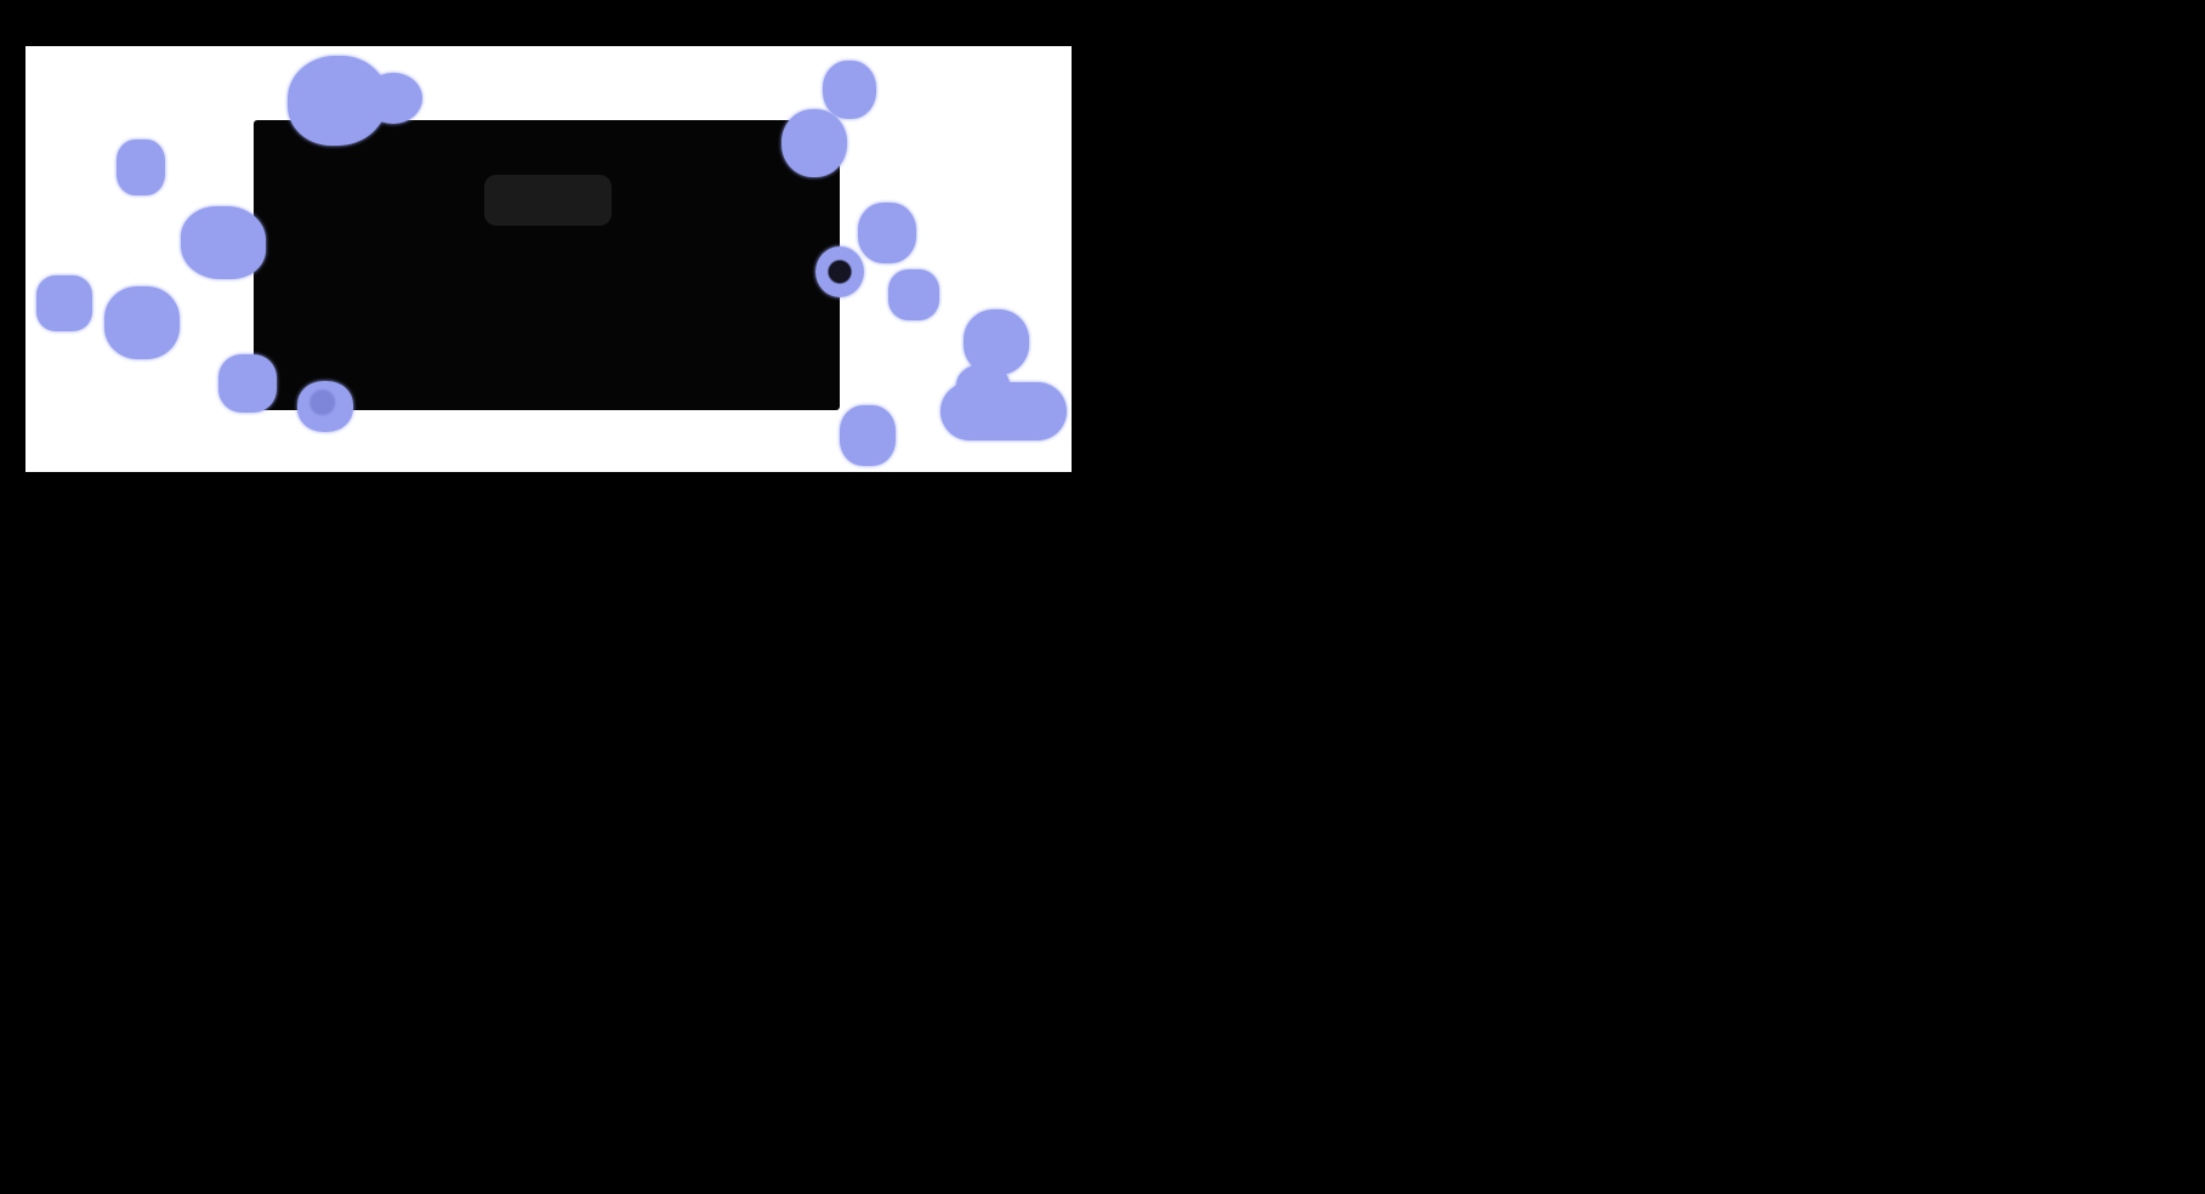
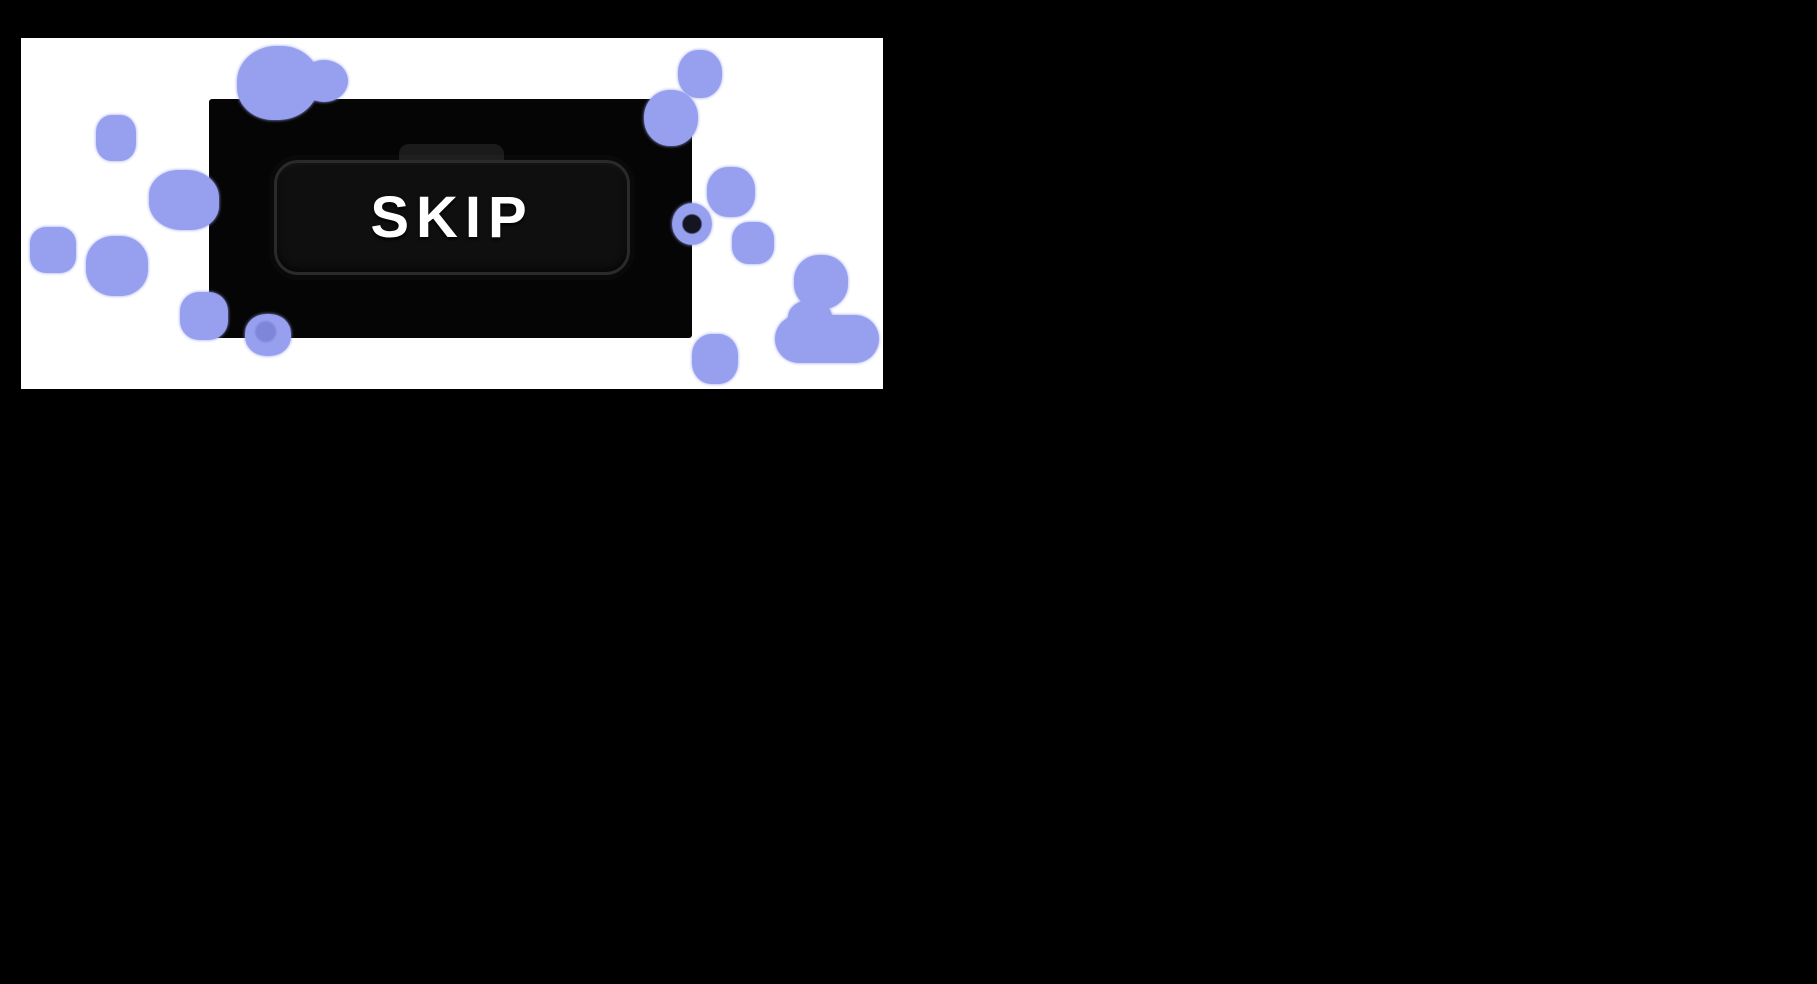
+ SKIP
